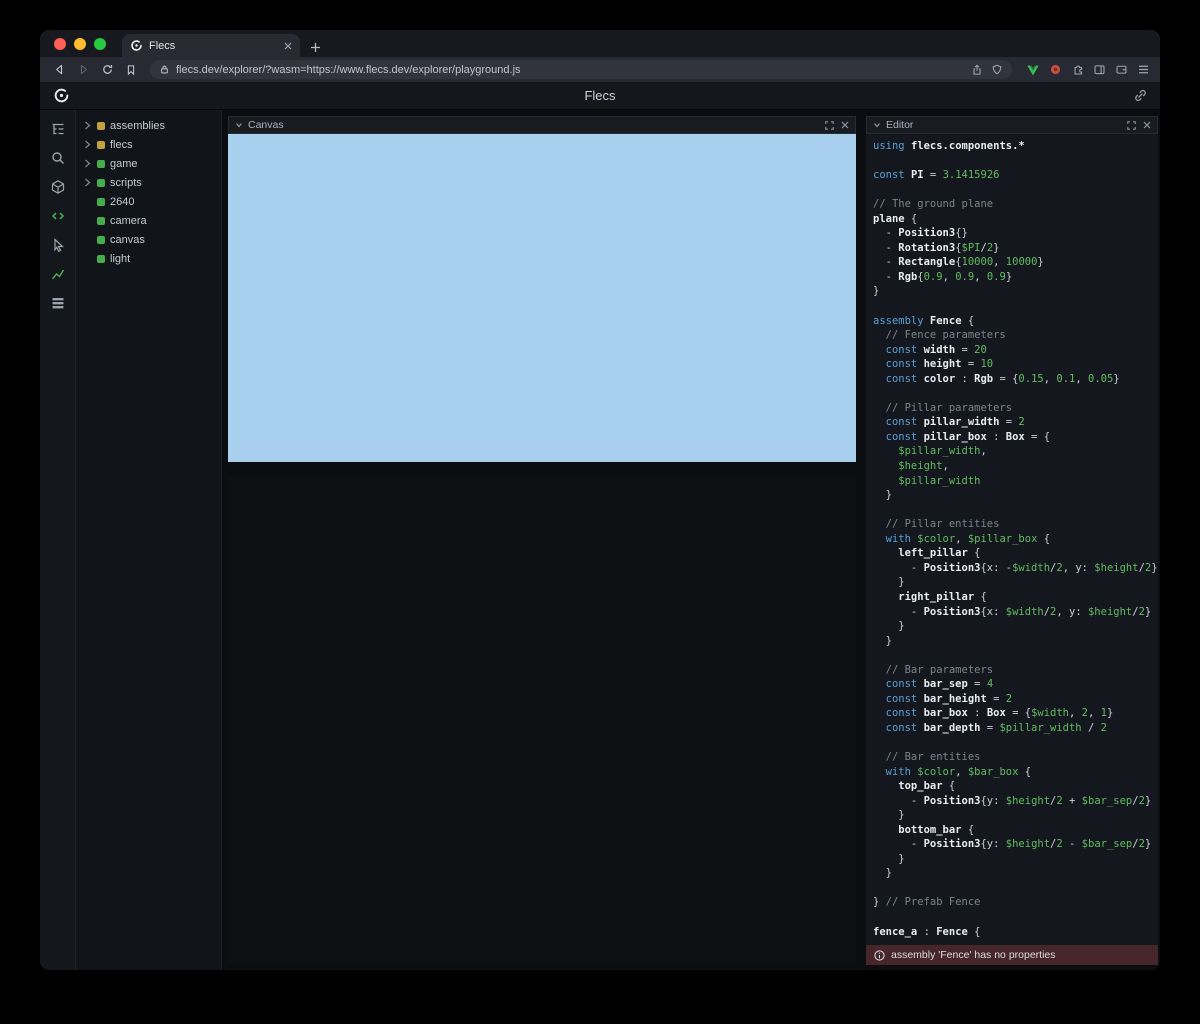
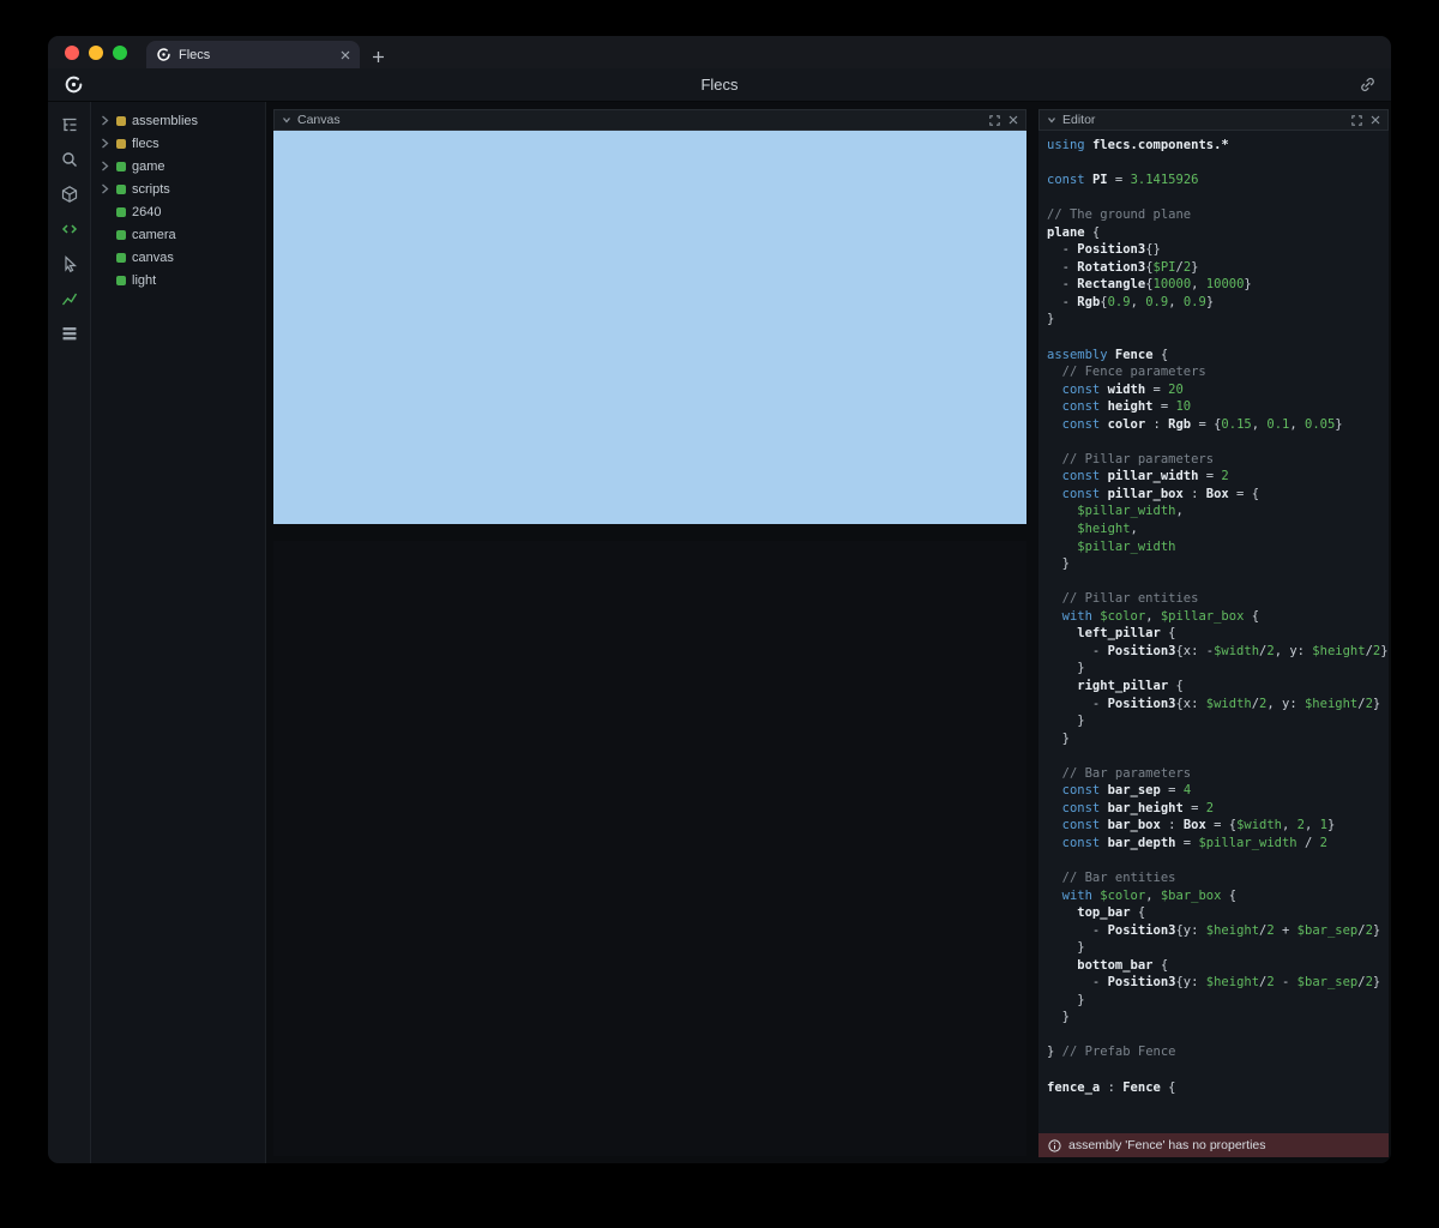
  Flecs
- flecs.dev/explorer/?wasm=https://www.flecs.dev/explorer/playground.js
  Flecs
  assemblies
  flecs
  game
  scripts
  2640
  camera
  canvas
  light
  Canvas
  Editor
  using flecs.components.*
  const PI = 3.1415926
  // The ground plane
  plane {
  - Position3{}
  - Rotation3{$PI/2}
  - Rectangle{10000, 10000}
  - Rgb{0.9, 0.9, 0.9}
  }
  assembly Fence {
  // Fence parameters
  const width = 20
  const height = 10
  const color : Rgb = {0.15, 0.1, 0.05}
  // Pillar parameters
  const pillar_width = 2
  const pillar_box : Box = {
  $pillar_width,
  $height,
  $pillar_width
  }
  // Pillar entities
  with $color, $pillar_box {
  left_pillar {
  - Position3{x: -$width/2, y: $height/2}
  }
  right_pillar {
  - Position3{x: $width/2, y: $height/2}
  }
  }
  // Bar parameters
  const bar_sep = 4
  const bar_height = 2
  const bar_box : Box = {$width, 2, 1}
  const bar_depth = $pillar_width / 2
  // Bar entities
  with $color, $bar_box {
  top_bar {
  - Position3{y: $height/2 + $bar_sep/2}
  }
  bottom_bar {
  - Position3{y: $height/2 - $bar_sep/2}
  }
  }
  } // Prefab Fence
  fence_a : Fence {
  assembly 'Fence' has no properties
